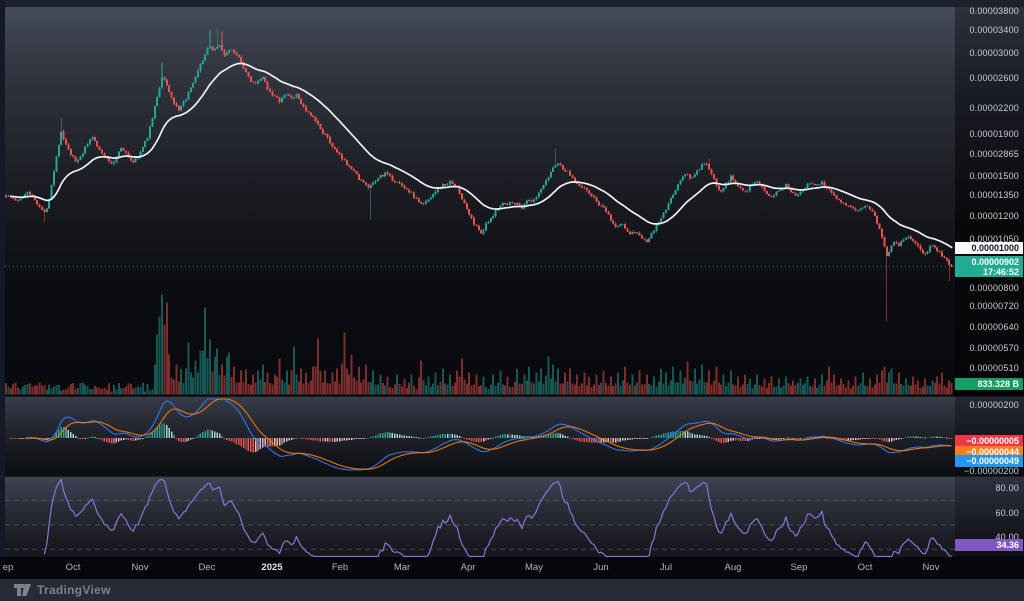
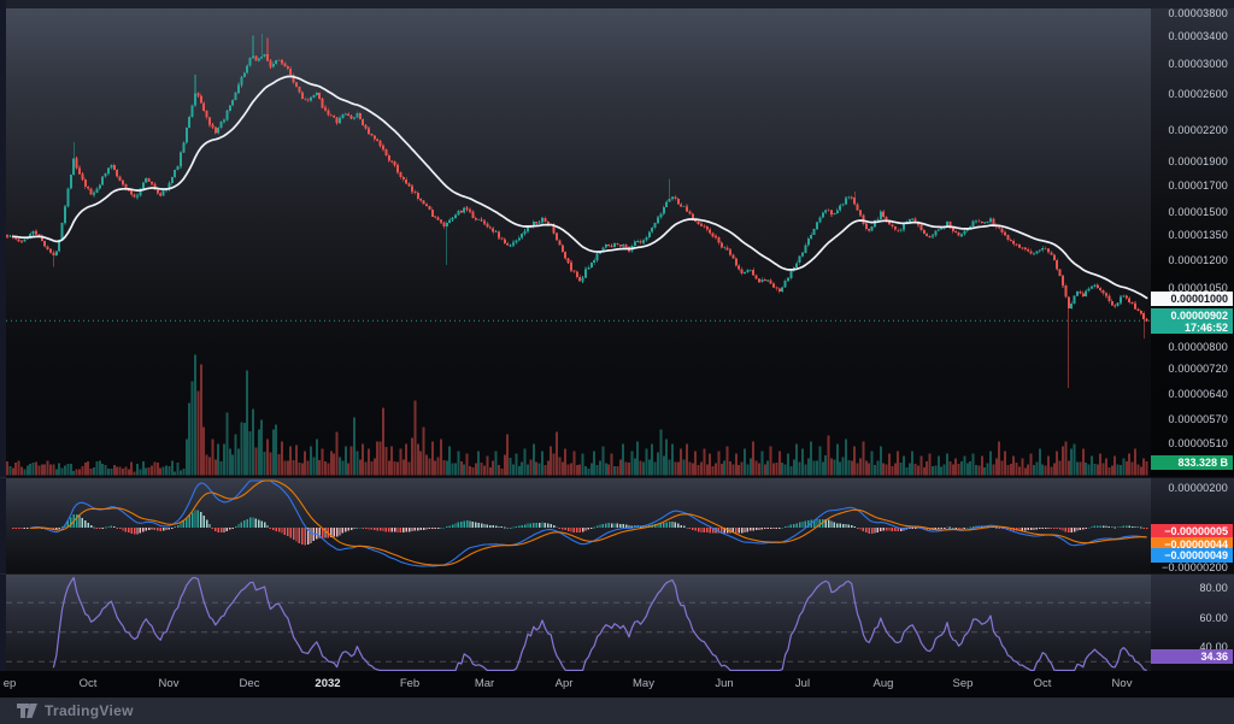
  0.00003800
  0.00003400
  0.00003000
  0.00002600
  0.00002200
  0.00001900
- 0.00002865
+ 0.00001700
  0.00001500
  0.00001350
  0.00001200
  0.00001050
  0.00000800
  0.00000720
  0.00000640
  0.00000570
  0.00000510
  0.00000200
  −0.00000200
  80.00
  60.00
  40.00
  0.00001000
  0.00000902
  17:46:52
  833.328 B
  −0.00000005
  −0.00000044
  −0.00000049
  34.36
  ep
  Oct
  Nov
  Dec
- 2025
+ 2032
  Feb
  Mar
  Apr
  May
  Jun
  Jul
  Aug
  Sep
  Oct
  Nov
  TradingView
